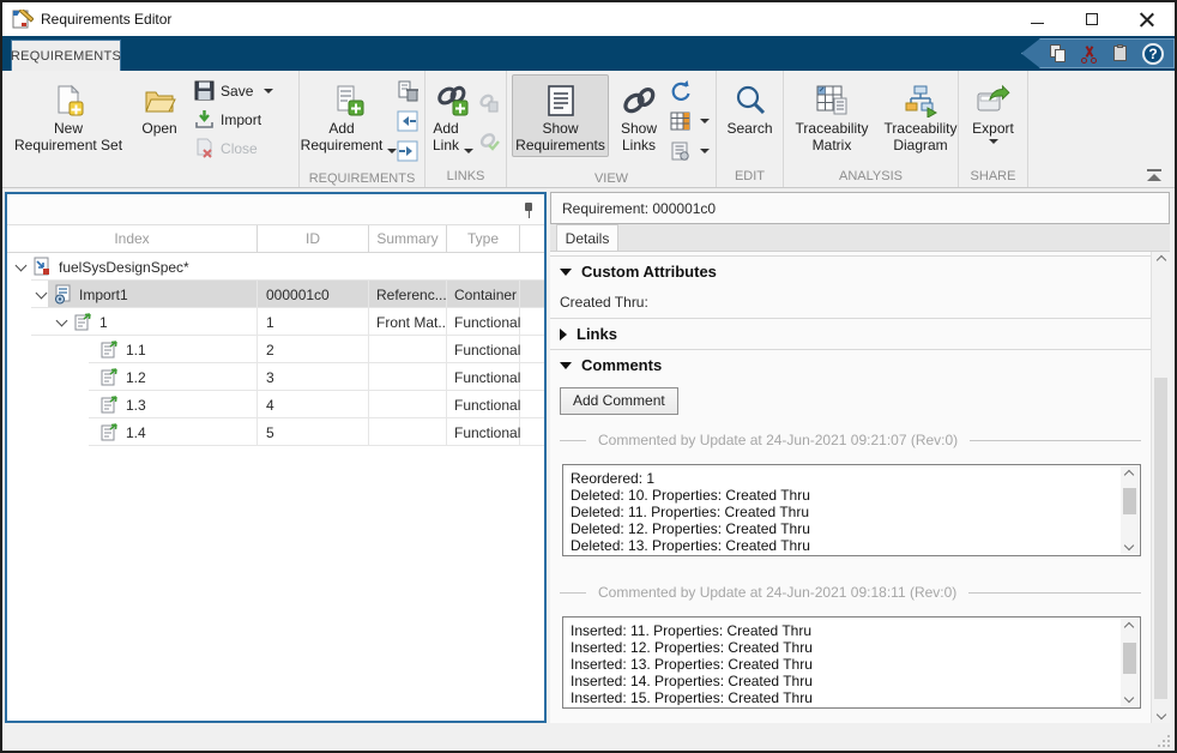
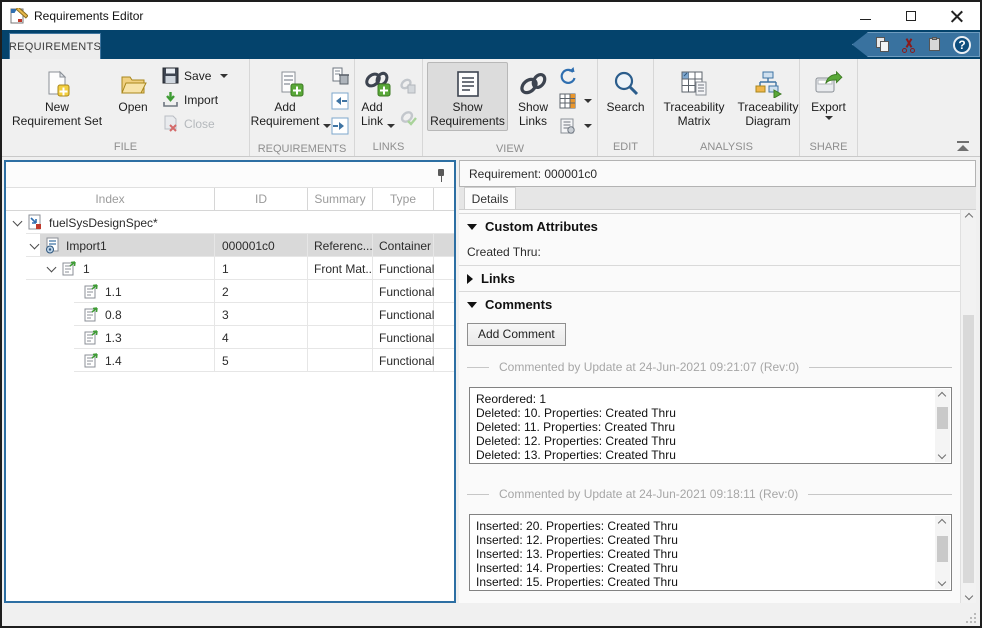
  Requirements Editor
  REQUIREMENTS
  ?
  New
  Requirement Set
  Open
  Save
  Import
  Close
+ FILE
  Add
  Requirement
  REQUIREMENTS
  Add
  Link
  LINKS
  Show
  Requirements
  Show
  Links
  VIEW
  Search
  EDIT
  Traceability
  Matrix
  Traceability
  Diagram
  ANALYSIS
  Export
  SHARE
  Index
  ID
  Summary
  Type
  fuelSysDesignSpec*
  Import1
  000001c0
  Referenc...
  Container
  1
  1
  Front Mat..
  Functional
  1.1
  2
  Functional
- 1.2
+ 0.8
  3
  Functional
  1.3
  4
  Functional
  1.4
  5
  Functional
  Requirement: 000001c0
  Details
  Custom Attributes
  Created Thru:
  Links
  Comments
  Add Comment
  Commented by Update at 24-Jun-2021 09:21:07 (Rev:0)
  Reordered: 1
  Deleted: 10. Properties: Created Thru
  Deleted: 11. Properties: Created Thru
  Deleted: 12. Properties: Created Thru
  Deleted: 13. Properties: Created Thru
  Commented by Update at 24-Jun-2021 09:18:11 (Rev:0)
- Inserted: 11. Properties: Created Thru
+ Inserted: 20. Properties: Created Thru
  Inserted: 12. Properties: Created Thru
  Inserted: 13. Properties: Created Thru
  Inserted: 14. Properties: Created Thru
  Inserted: 15. Properties: Created Thru
